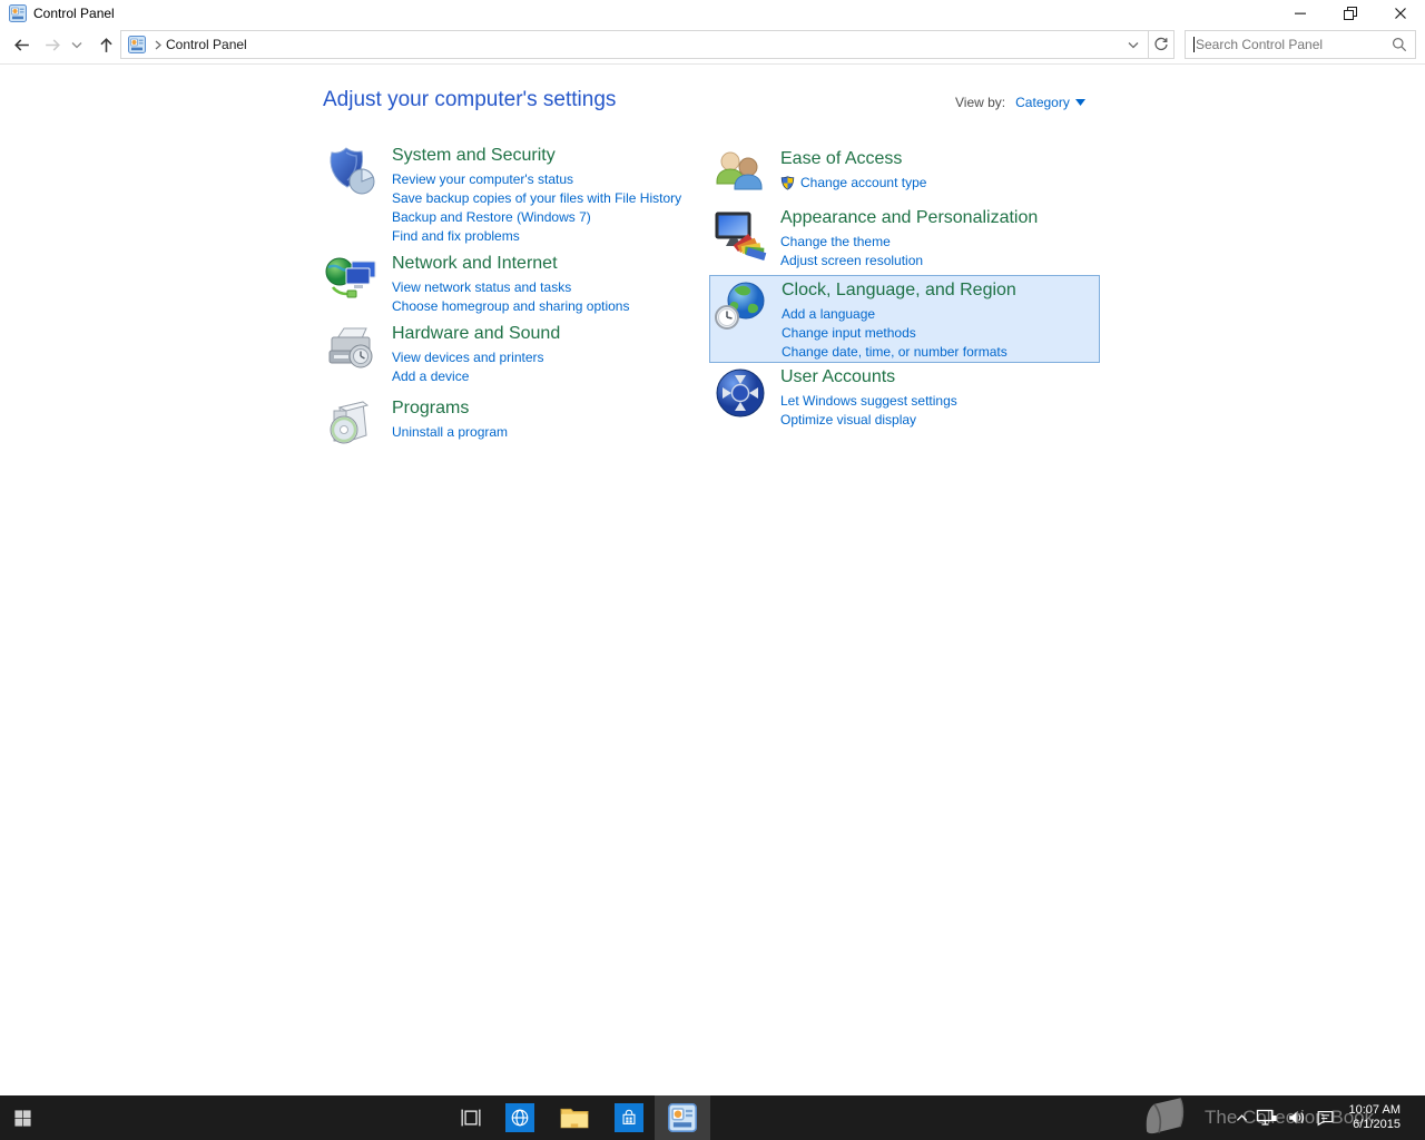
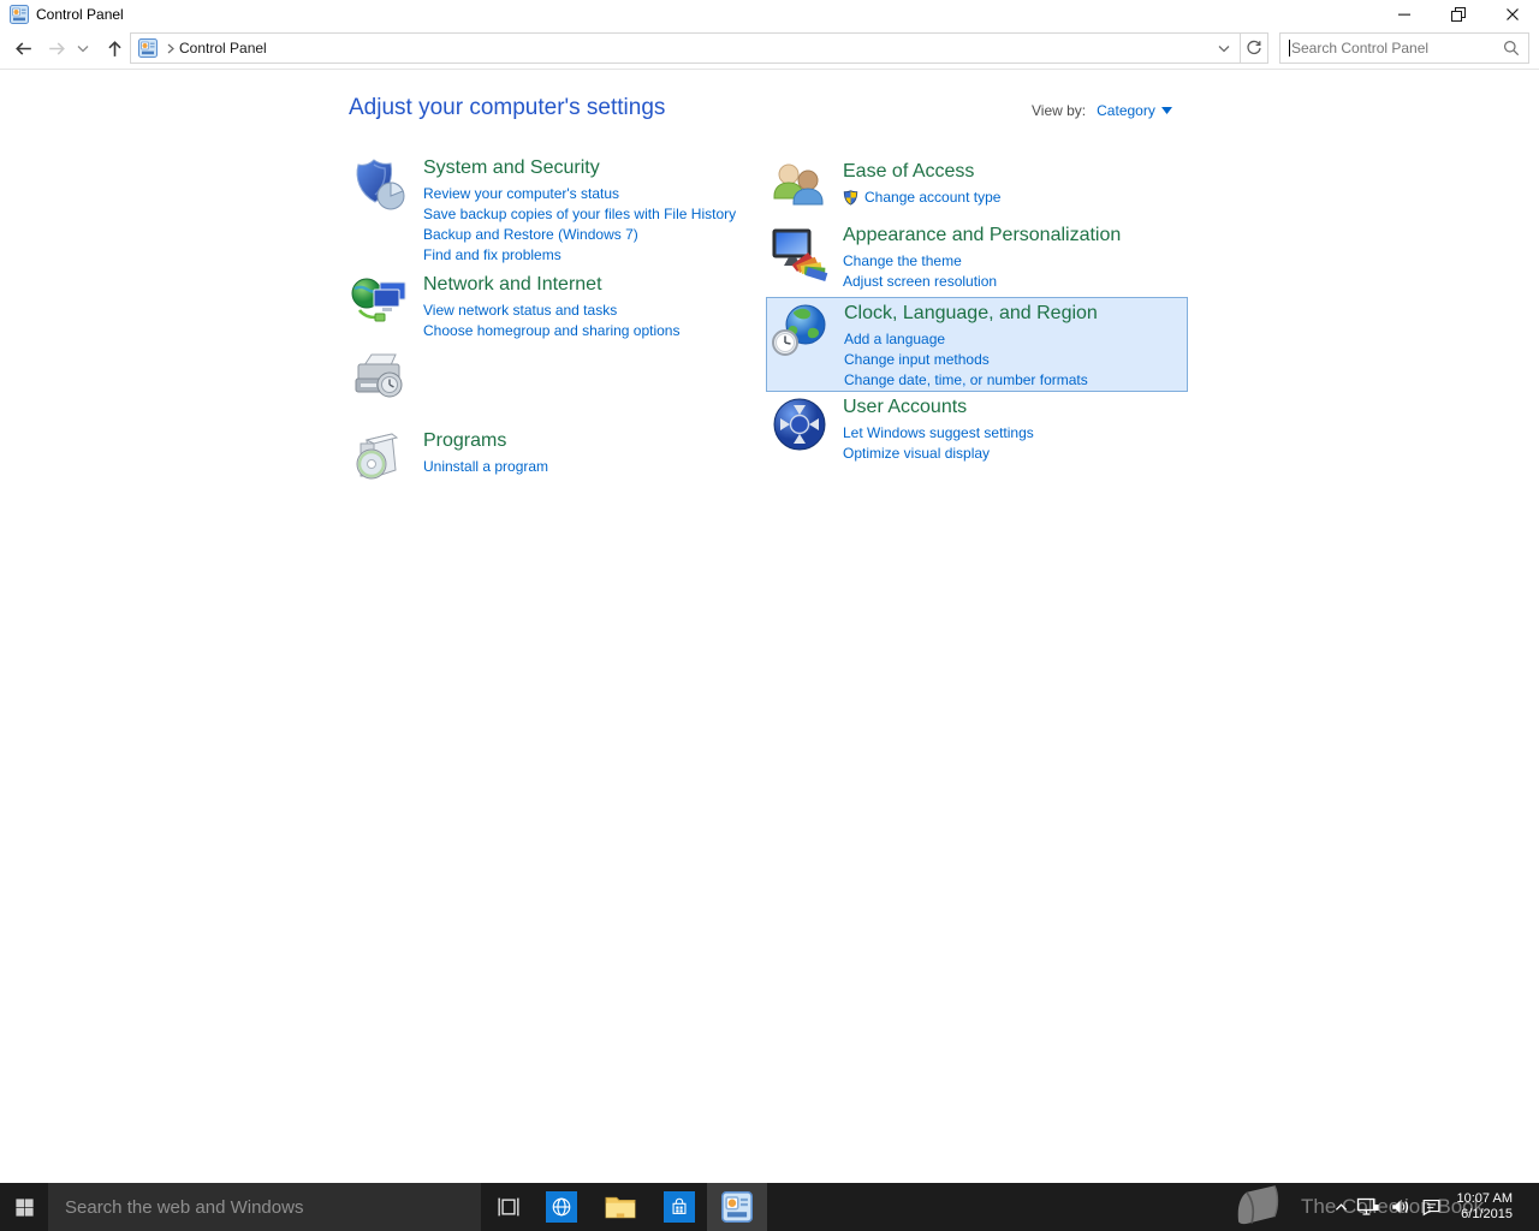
  Control Panel
  Control Panel
  Search Control Panel
  Adjust your computer's settings
  View by:
  Category
  System and Security
  Review your computer's status
  Save backup copies of your files with File History
  Backup and Restore (Windows 7)
  Find and fix problems
  Network and Internet
  View network status and tasks
  Choose homegroup and sharing options
- Hardware and Sound
- View devices and printers
- Add a device
  Programs
  Uninstall a program
  Ease of Access
  Change account type
  Appearance and Personalization
  Change the theme
  Adjust screen resolution
  Clock, Language, and Region
  Add a language
  Change input methods
  Change date, time, or number formats
  User Accounts
  Let Windows suggest settings
  Optimize visual display
+ Search the web and Windows
  The Coletion Book
  10:07 AM
  6/1/2015
